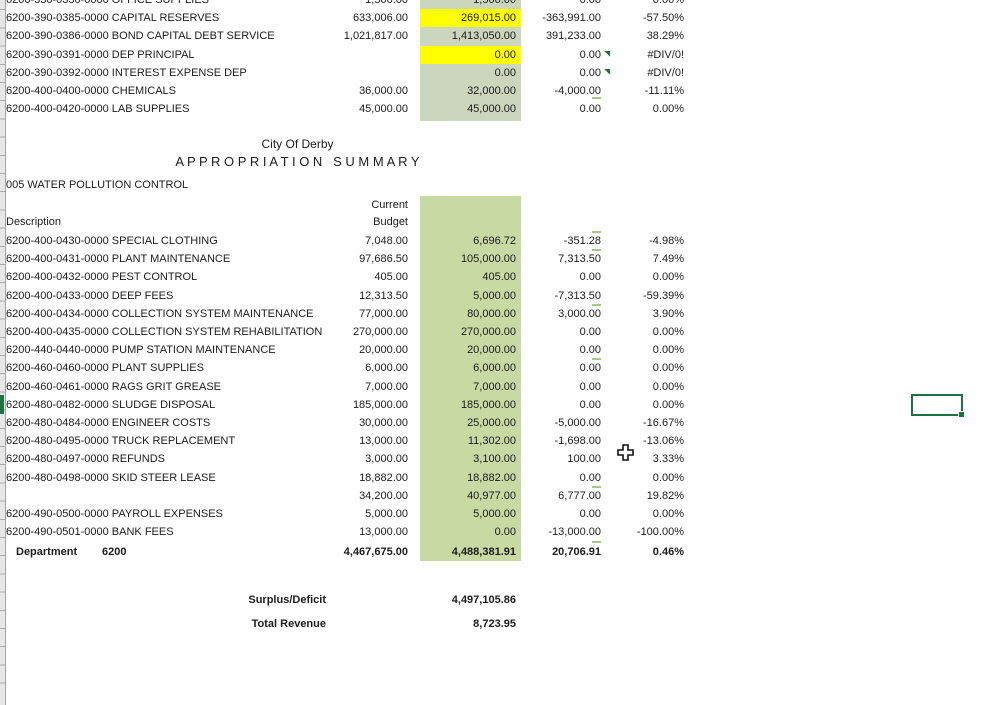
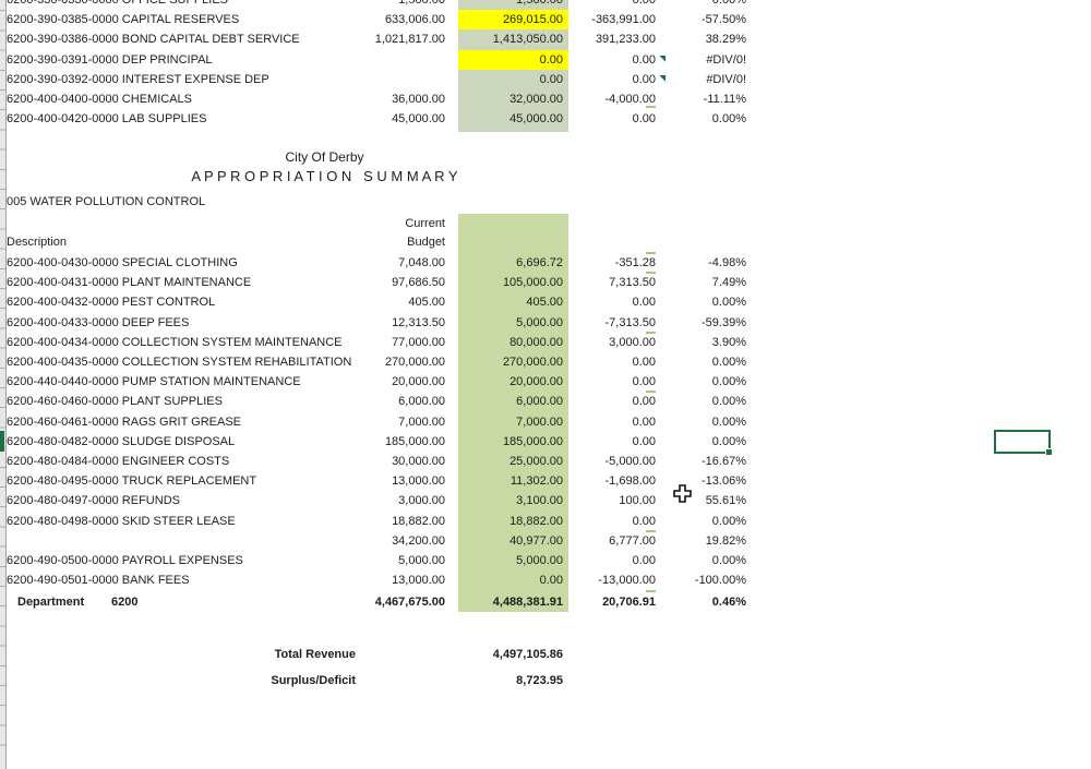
  6200-330-0330-0000 OFFICE SUPPLIES
  1,500.00
  1,500.00
  0.00
  0.00%
  6200-390-0385-0000 CAPITAL RESERVES
  633,006.00
  269,015.00
  -363,991.00
  -57.50%
  6200-390-0386-0000 BOND CAPITAL DEBT SERVICE
  1,021,817.00
  1,413,050.00
  391,233.00
  38.29%
  6200-390-0391-0000 DEP PRINCIPAL
  0.00
  0.00
  #DIV/0!
  6200-390-0392-0000 INTEREST EXPENSE DEP
  0.00
  0.00
  #DIV/0!
  6200-400-0400-0000 CHEMICALS
  36,000.00
  32,000.00
  -4,000.00
  -11.11%
  6200-400-0420-0000 LAB SUPPLIES
  45,000.00
  45,000.00
  0.00
  0.00%
  City Of Derby
  A P P R O P R I A T I O N S U M M A R Y
  005 WATER POLLUTION CONTROL
  Current
  Description
  Budget
  6200-400-0430-0000 SPECIAL CLOTHING
  7,048.00
  6,696.72
  -351.28
  -4.98%
  6200-400-0431-0000 PLANT MAINTENANCE
  97,686.50
  105,000.00
  7,313.50
  7.49%
  6200-400-0432-0000 PEST CONTROL
  405.00
  405.00
  0.00
  0.00%
  6200-400-0433-0000 DEEP FEES
  12,313.50
  5,000.00
  -7,313.50
  -59.39%
  6200-400-0434-0000 COLLECTION SYSTEM MAINTENANCE
  77,000.00
  80,000.00
  3,000.00
  3.90%
  6200-400-0435-0000 COLLECTION SYSTEM REHABILITATION
  270,000.00
  270,000.00
  0.00
  0.00%
  6200-440-0440-0000 PUMP STATION MAINTENANCE
  20,000.00
  20,000.00
  0.00
  0.00%
  6200-460-0460-0000 PLANT SUPPLIES
  6,000.00
  6,000.00
  0.00
  0.00%
  6200-460-0461-0000 RAGS GRIT GREASE
  7,000.00
  7,000.00
  0.00
  0.00%
  6200-480-0482-0000 SLUDGE DISPOSAL
  185,000.00
  185,000.00
  0.00
  0.00%
  6200-480-0484-0000 ENGINEER COSTS
  30,000.00
  25,000.00
  -5,000.00
  -16.67%
  6200-480-0495-0000 TRUCK REPLACEMENT
  13,000.00
  11,302.00
  -1,698.00
  -13.06%
  6200-480-0497-0000 REFUNDS
  3,000.00
  3,100.00
  100.00
- 3.33%
+ 55.61%
  6200-480-0498-0000 SKID STEER LEASE
  18,882.00
  18,882.00
  0.00
  0.00%
  34,200.00
  40,977.00
  6,777.00
  19.82%
  6200-490-0500-0000 PAYROLL EXPENSES
  5,000.00
  5,000.00
  0.00
  0.00%
  6200-490-0501-0000 BANK FEES
  13,000.00
  0.00
  -13,000.00
  -100.00%
  Department
  6200
  4,467,675.00
  4,488,381.91
  20,706.91
  0.46%
- Surplus/Deficit
+ Total Revenue
  4,497,105.86
- Total Revenue
+ Surplus/Deficit
  8,723.95
